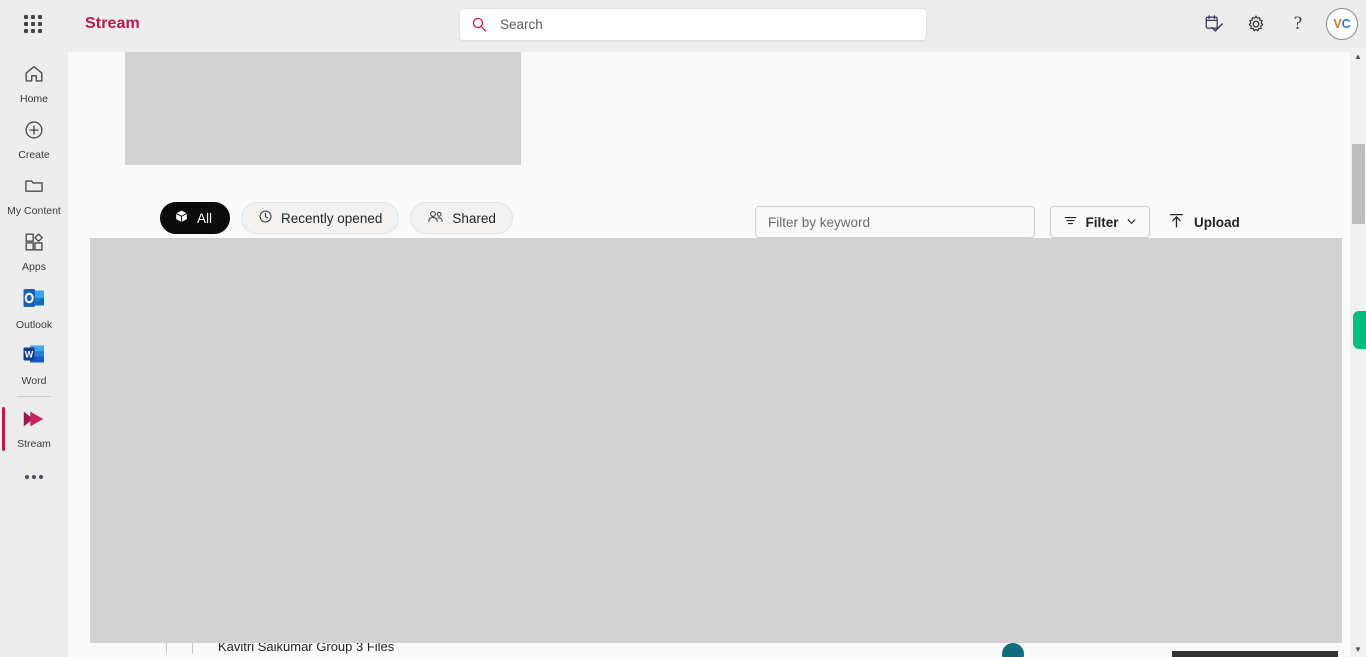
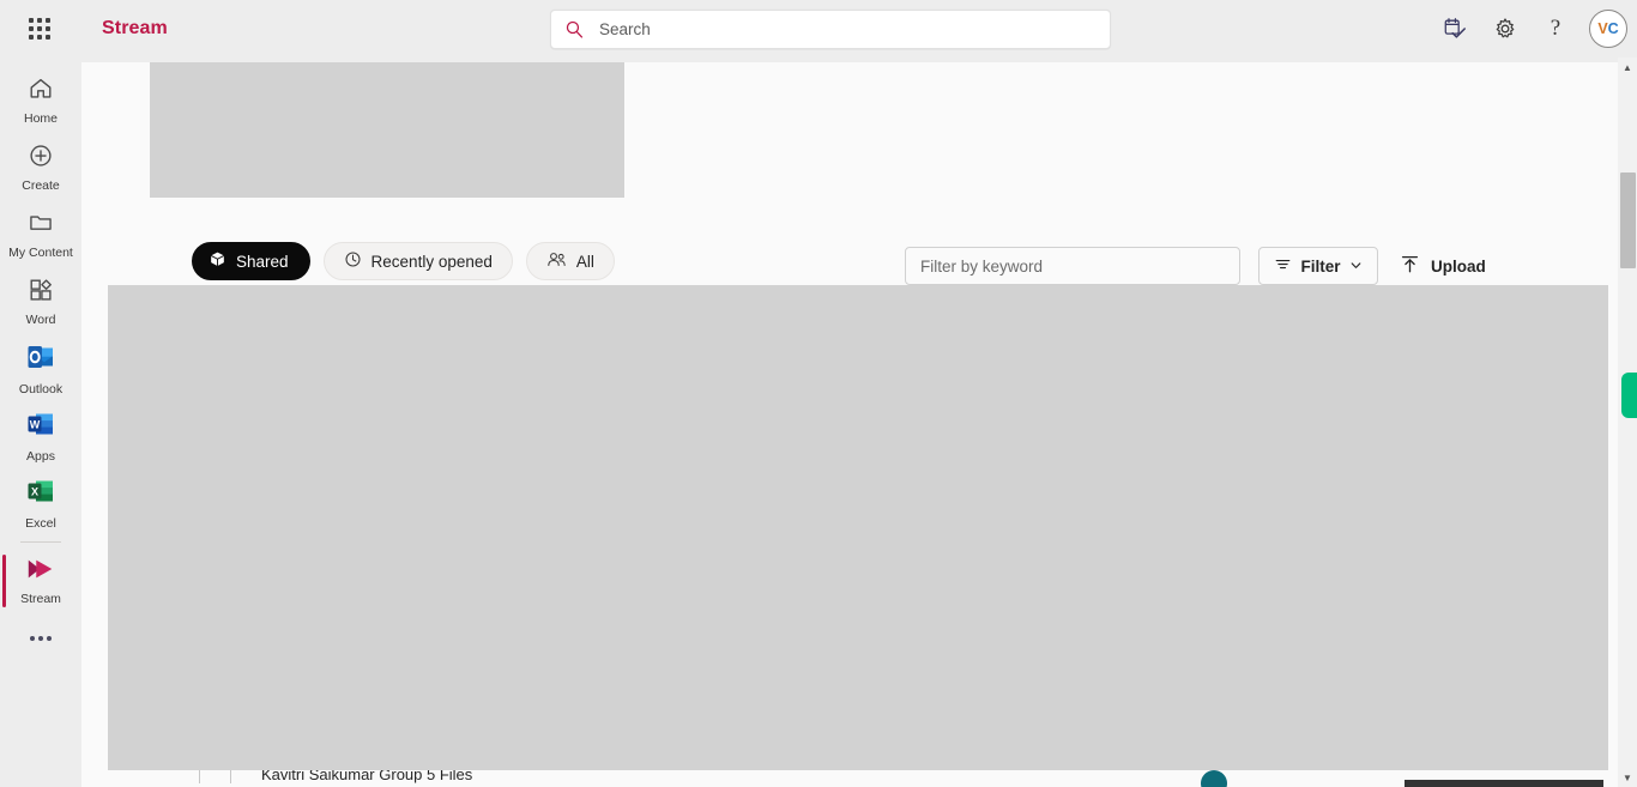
  Stream
  Search
  ?
  V
  C
  Home
  Create
  My Content
- Apps
+ Word
  Outlook
  W
- Word
+ Apps
+ X
+ Excel
  Stream
- All
+ Shared
  Recently opened
- Shared
+ All
  Filter by keyword
  Filter
  Upload
- Kavitri Saikumar Group 3 Files
+ Kavitri Saikumar Group 5 Files
  ▲
  ▼
